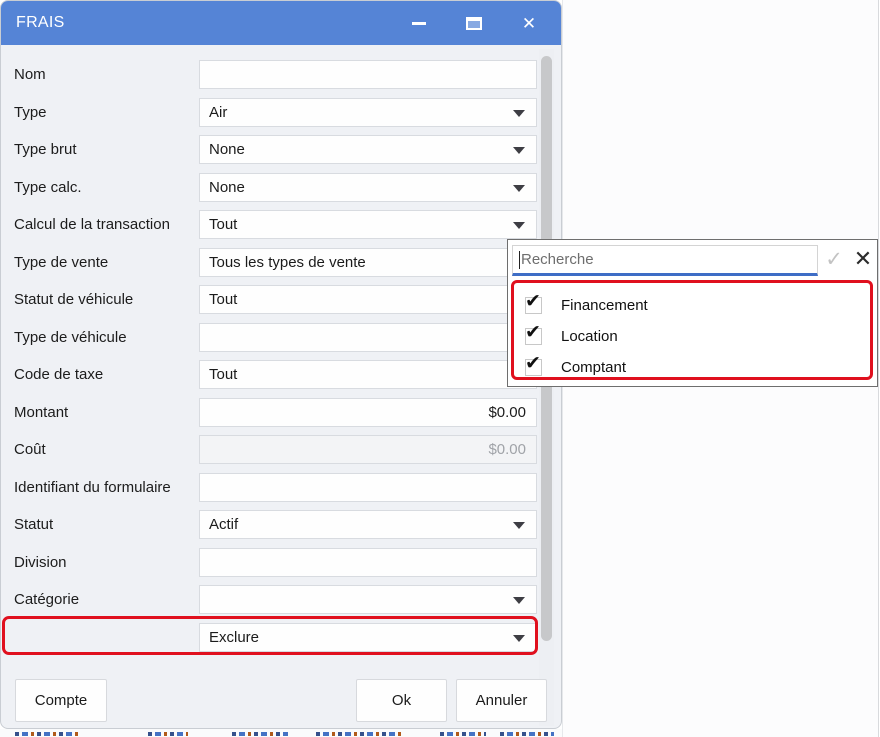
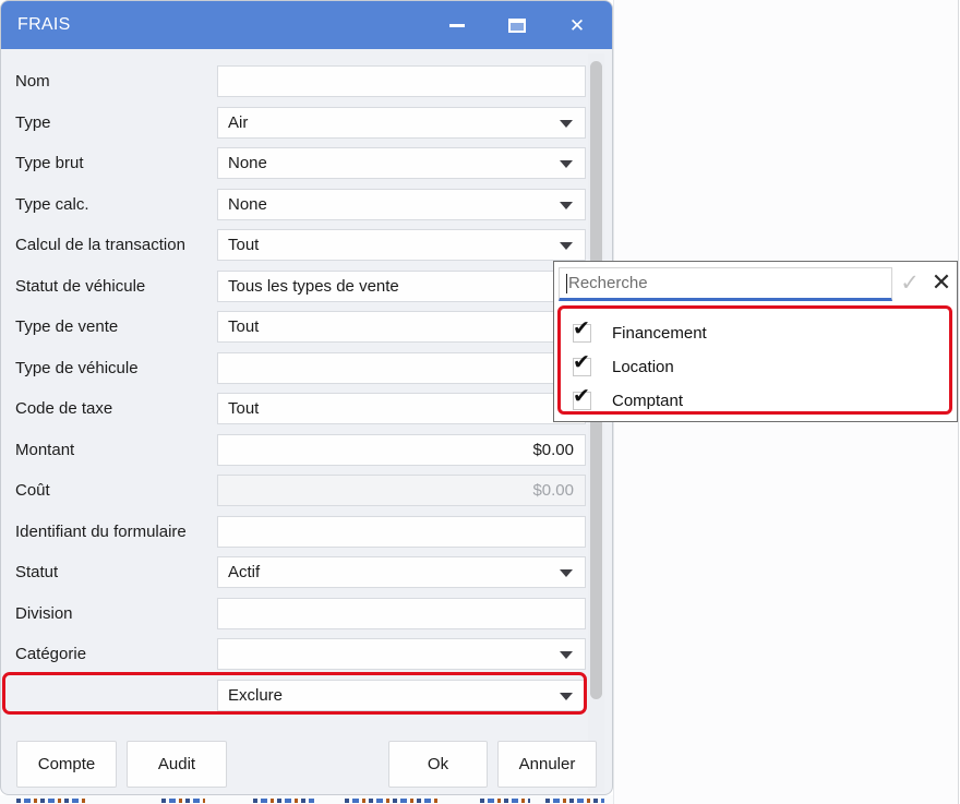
  FRAIS
  ✕
  Nom
  Type
  Air
  Type brut
  None
  Type calc.
  None
  Calcul de la transaction
  Tout
- Type de vente
+ Statut de véhicule
  Tous les types de vente
- Statut de véhicule
+ Type de vente
  Tout
  Type de véhicule
  Code de taxe
  Tout
  Montant
  $0.00
  Coût
  $0.00
  Identifiant du formulaire
  Statut
  Actif
  Division
  Catégorie
  Exclure
  Compte
+ Audit
  Ok
  Annuler
  Recherche
  ✓
  ✕
  ✔
  Financement
  ✔
  Location
  ✔
  Comptant
